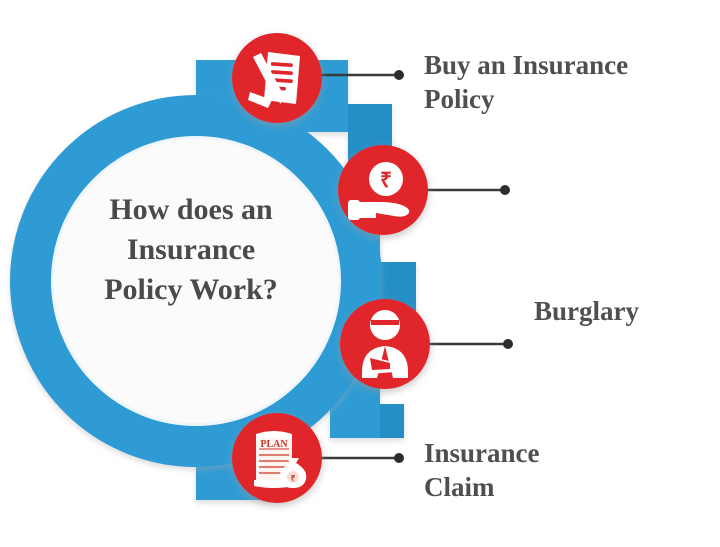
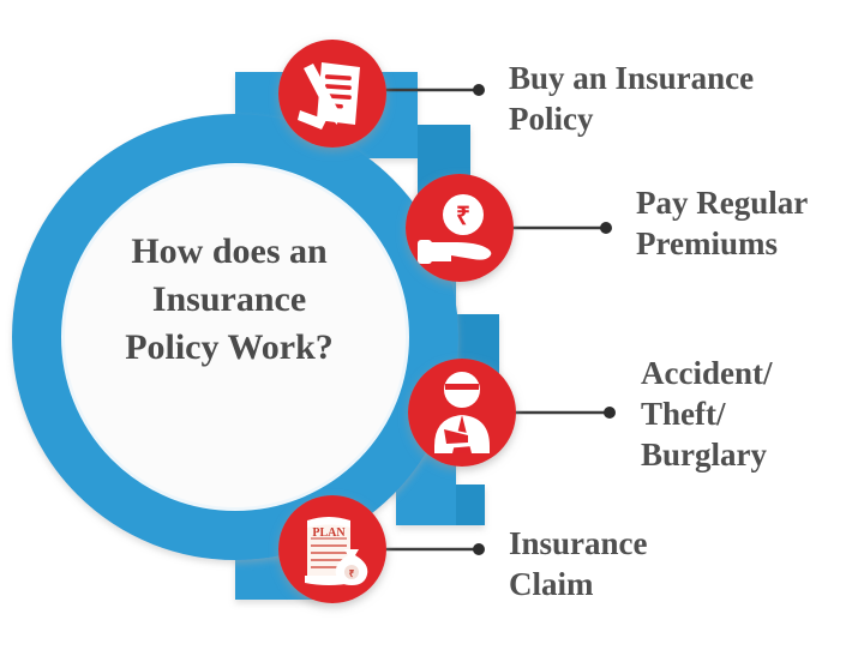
  ₹
  PLAN
  ₹
  How does an
  Insurance
  Policy Work?
  Buy an Insurance
  Policy
+ Pay Regular
+ Premiums
+ Accident/
+ Theft/
  Burglary
  Insurance
  Claim
